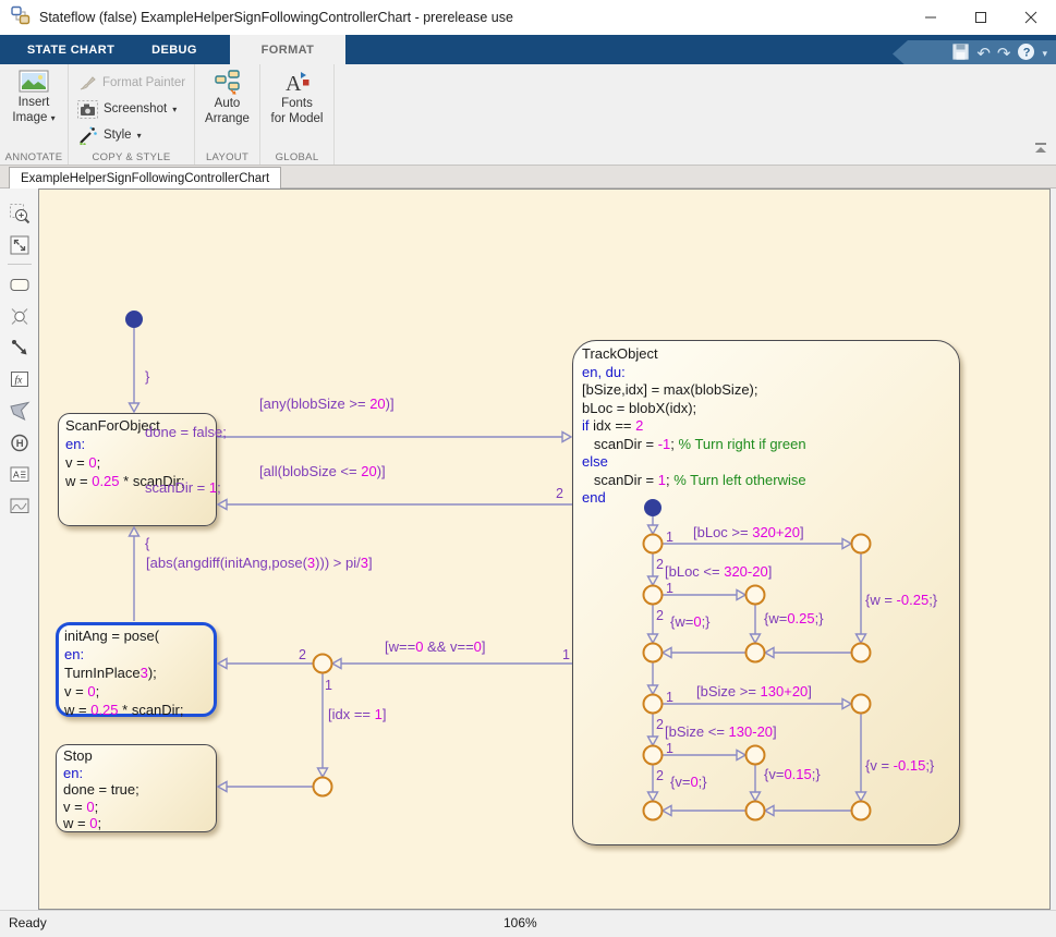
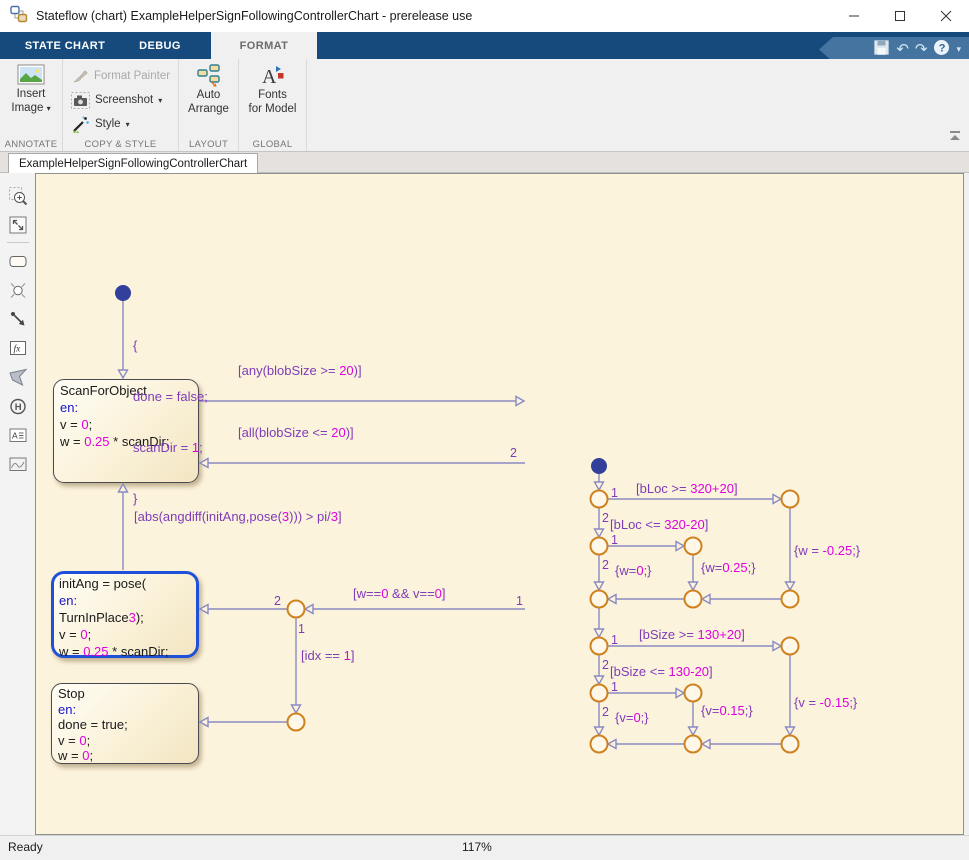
- Stateflow (false) ExampleHelperSignFollowingControllerChart - prerelease use
+ Stateflow (chart) ExampleHelperSignFollowingControllerChart - prerelease use
  STATE CHART
  DEBUG
  FORMAT
  ↶
  ↷
  ?
  ▾
  Insert
  Image ▾
  ANNOTATE
  Format Painter
  Screenshot
  ▾
  Style
  ▾
  COPY & STYLE
  Auto
  Arrange
  LAYOUT
  A
  Fonts
  for Model
  GLOBAL
  ExampleHelperSignFollowingControllerChart
  fx
  H
  A
  ScanForObject
  en:
  v = 0;
  w = 0.25 * scanDir;
- TrackObject
- en, du:
- [bSize,idx] = max(blobSize);
- bLoc = blobX(idx);
- if idx == 2
- scanDir = -1; % Turn right if green
- else
- scanDir = 1; % Turn left otherwise
- end
  initAng = pose(
  en:
  TurnInPlace3);
  v = 0;
  w = 0.25 * scanDir;
  Stop
  en:
  done = true;
  v = 0;
  w = 0;
- }
+ {
  done = false;
  scanDir = 1;
- {
+ }
  [any(blobSize >= 20)]
  [all(blobSize <= 20)]
  [abs(angdiff(initAng,pose(3))) > pi/3]
  [w==0 && v==0]
  [idx == 1]
  [bLoc >= 320+20]
  [bLoc <= 320-20]
  {w = -0.25;}
  {w=0;}
  {w=0.25;}
  [bSize >= 130+20]
  [bSize <= 130-20]
  {v = -0.15;}
  {v=0;}
  {v=0.15;}
  2
  1
  2
  1
  1
  2
  1
  2
  1
  2
  1
  2
  Ready
- 106%
+ 117%
